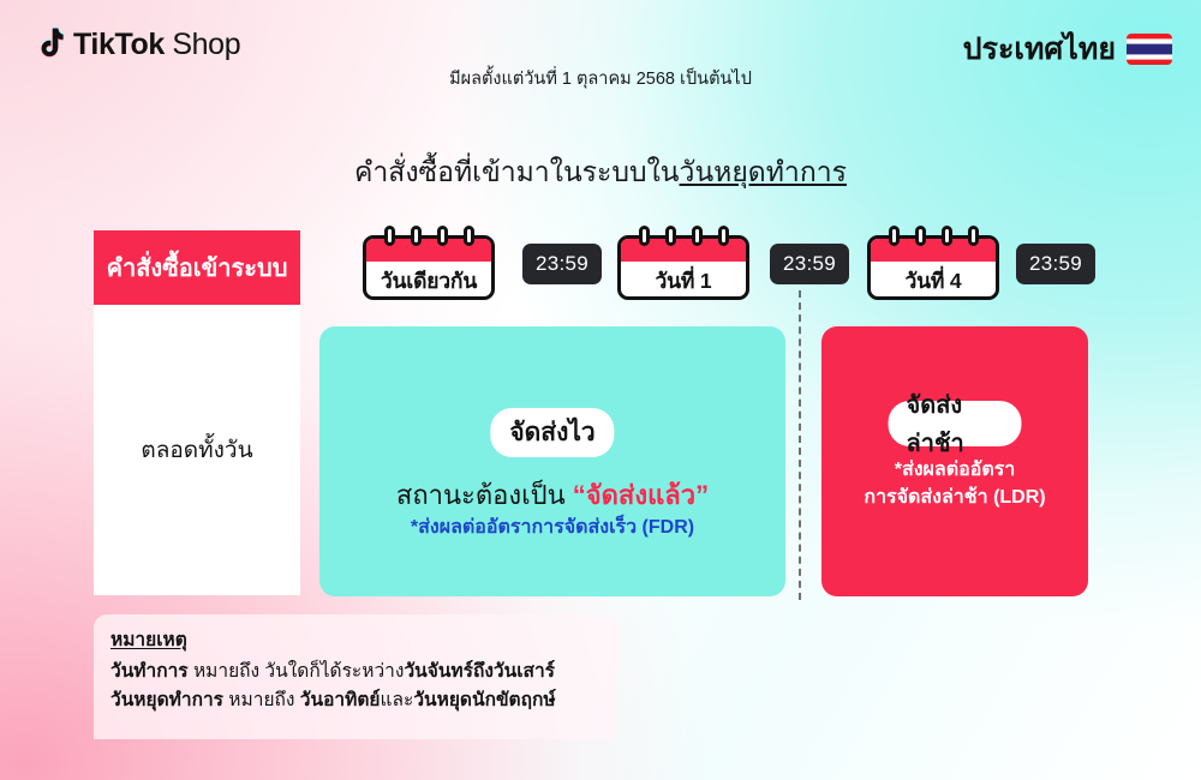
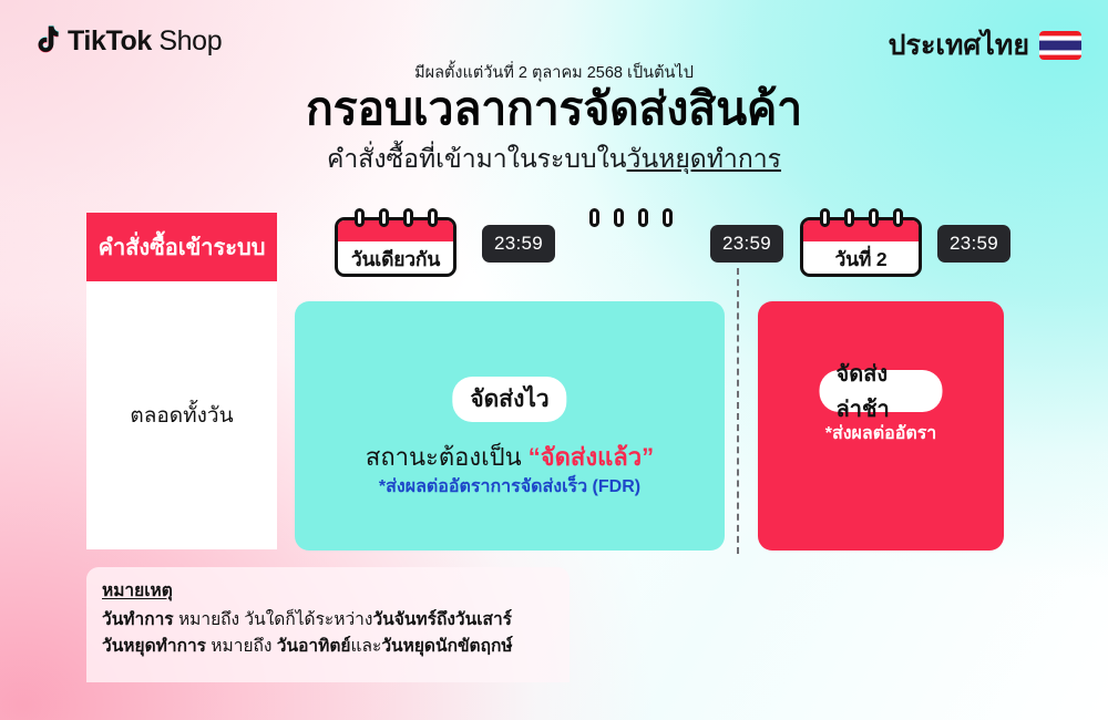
  TikTok Shop
  ประเทศไทย
- มีผลตั้งแต่วันที่ 1 ตุลาคม 2568 เป็นต้นไป
+ มีผลตั้งแต่วันที่ 2 ตุลาคม 2568 เป็นต้นไป
+ กรอบเวลาการจัดส่งสินค้า
  คำสั่งซื้อที่เข้ามาในระบบในวันหยุดทำการ
  คำสั่งซื้อเข้าระบบ
  ตลอดทั้งวัน
  วันเดียวกัน
  23:59
- วันที่ 1
  23:59
- วันที่ 4
+ วันที่ 2
  23:59
  จัดส่งไว
  สถานะต้องเป็น “จัดส่งแล้ว”
  *ส่งผลต่ออัตราการจัดส่งเร็ว (FDR)
  จัดส่งล่าช้า
  *ส่งผลต่ออัตรา
- การจัดส่งล่าช้า (LDR)
  หมายเหตุ
  วันทำการ หมายถึง วันใดก็ได้ระหว่างวันจันทร์ถึงวันเสาร์
  วันหยุดทำการ หมายถึง วันอาทิตย์และวันหยุดนักขัตฤกษ์
